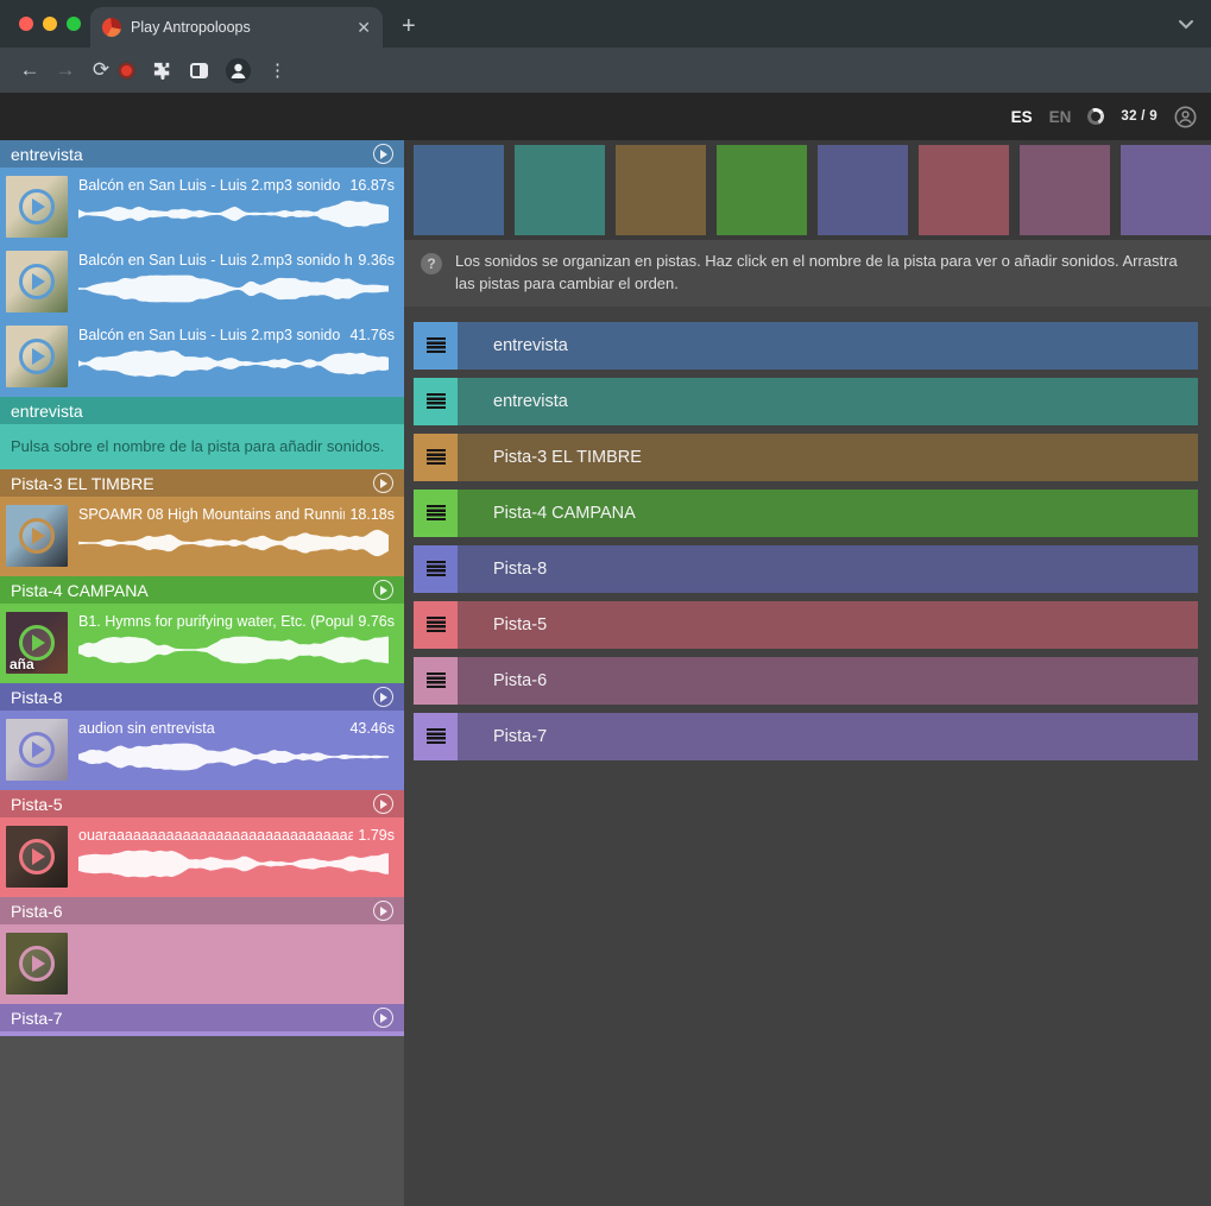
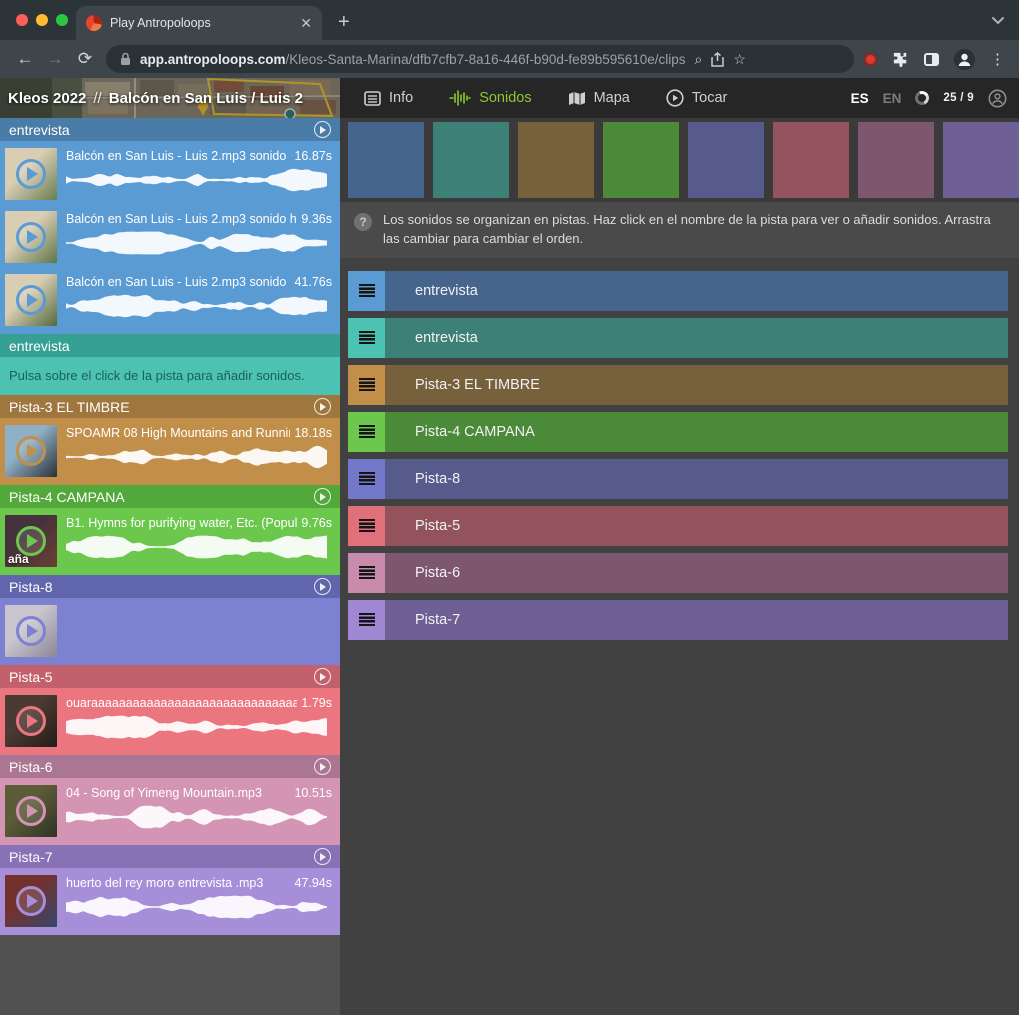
  Play Antropoloops
  ✕
  +
  ←
  →
  ⟳
+ app.antropoloops.com/Kleos-Santa-Marina/dfb7cfb7-8a16-446f-b90d-fe89b595610e/clips
+ ⌕
+ ☆
  ⋮
+ Kleos 2022
+ //
+ Balcón en San Luis / Luis 2
+ Info
+ Sonidos
+ Mapa
+ Tocar
  ES
  EN
- 32 / 9
+ 25 / 9
  entrevista
  Balcón en San Luis - Luis 2.mp3 sonido
  16.87s
  Balcón en San Luis - Luis 2.mp3 sonido h
  9.36s
  Balcón en San Luis - Luis 2.mp3 sonido
  41.76s
  entrevista
- Pulsa sobre el nombre de la pista para añadir sonidos.
+ Pulsa sobre el click de la pista para añadir sonidos.
  Pista-3 EL TIMBRE
  SPOAMR 08 High Mountains and Runni
  18.18s
  Pista-4 CAMPANA
  aña
  B1. Hymns for purifying water, Etc. (Popul
  9.76s
  Pista-8
- audion sin entrevista
- 43.46s
  Pista-5
  ouaraaaaaaaaaaaaaaaaaaaaaaaaaaaaaa
  1.79s
  Pista-6
+ 04 - Song of Yimeng Mountain.mp3
+ 10.51s
  Pista-7
+ huerto del rey moro entrevista .mp3
+ 47.94s
  ?
- Los sonidos se organizan en pistas. Haz click en el nombre de la pista para ver o añadir sonidos. Arrastra las pistas para cambiar el orden.
+ Los sonidos se organizan en pistas. Haz click en el nombre de la pista para ver o añadir sonidos. Arrastra las cambiar para cambiar el orden.
  entrevista
  entrevista
  Pista-3 EL TIMBRE
  Pista-4 CAMPANA
  Pista-8
  Pista-5
  Pista-6
  Pista-7
